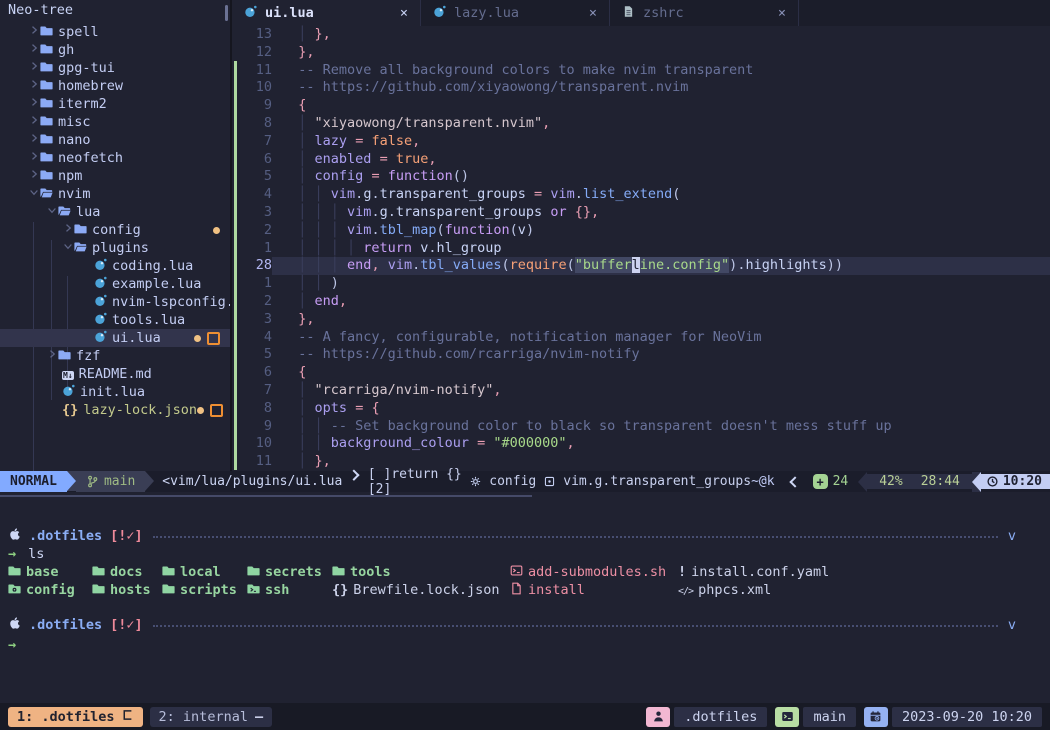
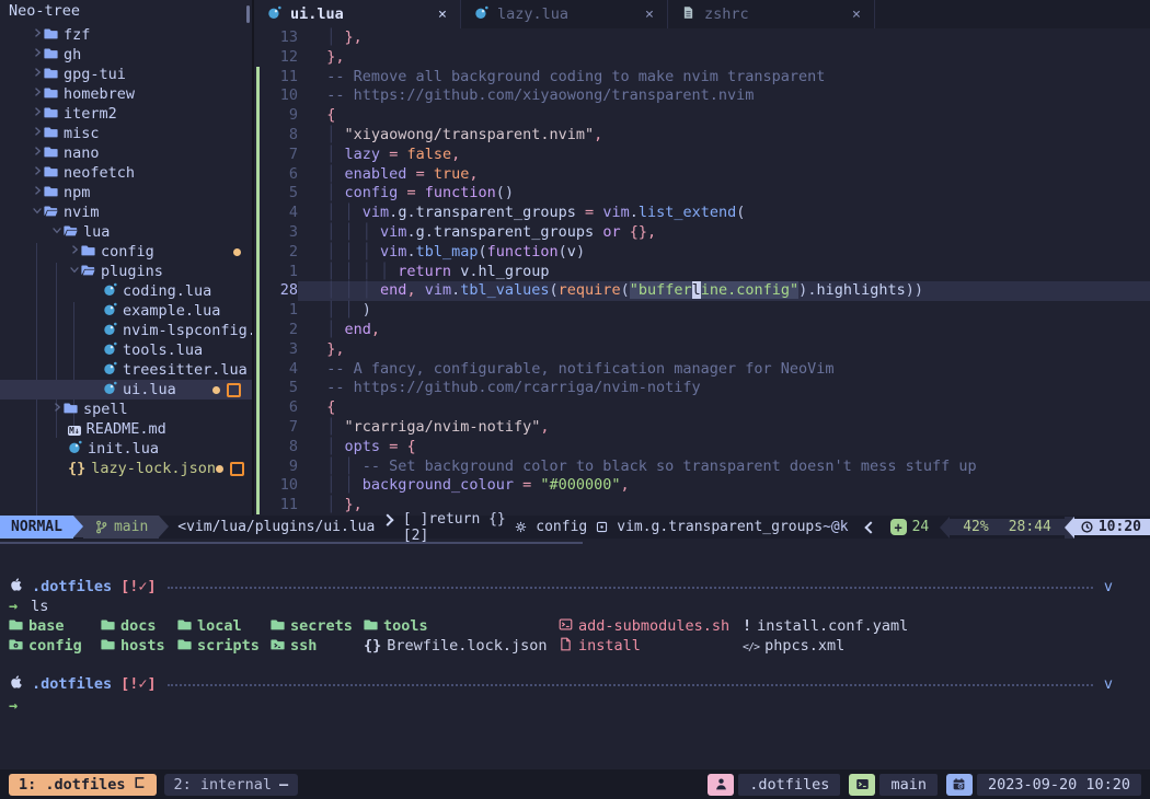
  Neo-tree
- spell
+ fzf
  gh
  gpg-tui
  homebrew
  iterm2
  misc
  nano
  neofetch
  npm
  nvim
  lua
  config
  plugins
  coding.lua
  example.lua
  nvim-lspconfig.
  tools.lua
+ treesitter.lua
  ui.lua
- fzf
+ spell
  M↓
  README.md
  init.lua
  {}
  lazy-lock.json
  ui.lua
  ×
  lazy.lua
  ×
  zshrc
  ×
  13
  │ },
  12
  },
  11
- -- Remove all background colors to make nvim transparent
+ -- Remove all background coding to make nvim transparent
  10
  -- https://github.com/xiyaowong/transparent.nvim
  9
  {
  8
  │ "xiyaowong/transparent.nvim",
  7
  │ lazy = false,
  6
  │ enabled = true,
  5
  │ config = function()
  4
  │ │ vim.g.transparent_groups = vim.list_extend(
  3
  │ │ │ vim.g.transparent_groups or {},
  2
  │ │ │ vim.tbl_map(function(v)
  1
  │ │ │ │ return v.hl_group
  28
  end, vim.tbl_values(require("bufferline.config").highlights))
  1
  │ │ )
  2
  │ end,
  3
  },
  4
  -- A fancy, configurable, notification manager for NeoVim
  5
  -- https://github.com/rcarriga/nvim-notify
  6
  {
  7
  │ "rcarriga/nvim-notify",
  8
  │ opts = {
  9
  │ │ -- Set background color to black so transparent doesn't mess stuff up
  10
  │ │ background_colour = "#000000",
  11
  │ },
  NORMAL
  main
  <vim/lua/plugins/ui.lua
  [ ]return {} [2]
  config
  vim.g.transparent_groups
  ~@k
  +
  24
  42%
  28:44
  10:20
  .dotfiles
  [!✓]
  v
  →
  ls
  base
  docs
  local
  secrets
  tools
  add-submodules.sh
  !
  install.conf.yaml
  config
  hosts
  scripts
  ssh
  {}
  Brewfile.lock.json
  install
  </>
  phpcs.xml
  .dotfiles
  [!✓]
  v
  →
  1: .dotfiles
  2: internal
  –
  .dotfiles
  main
  2023-09-20 10:20
